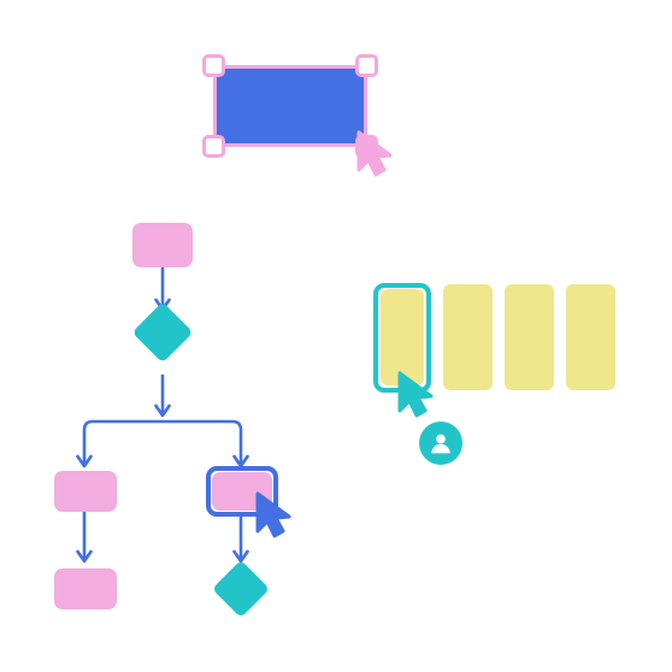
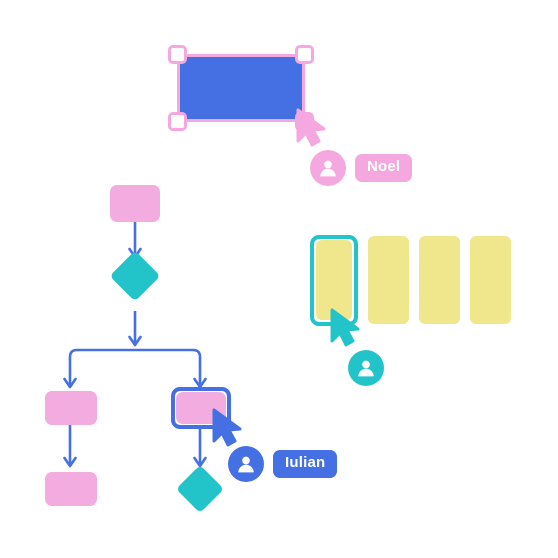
+ Noel
+ Iulian
